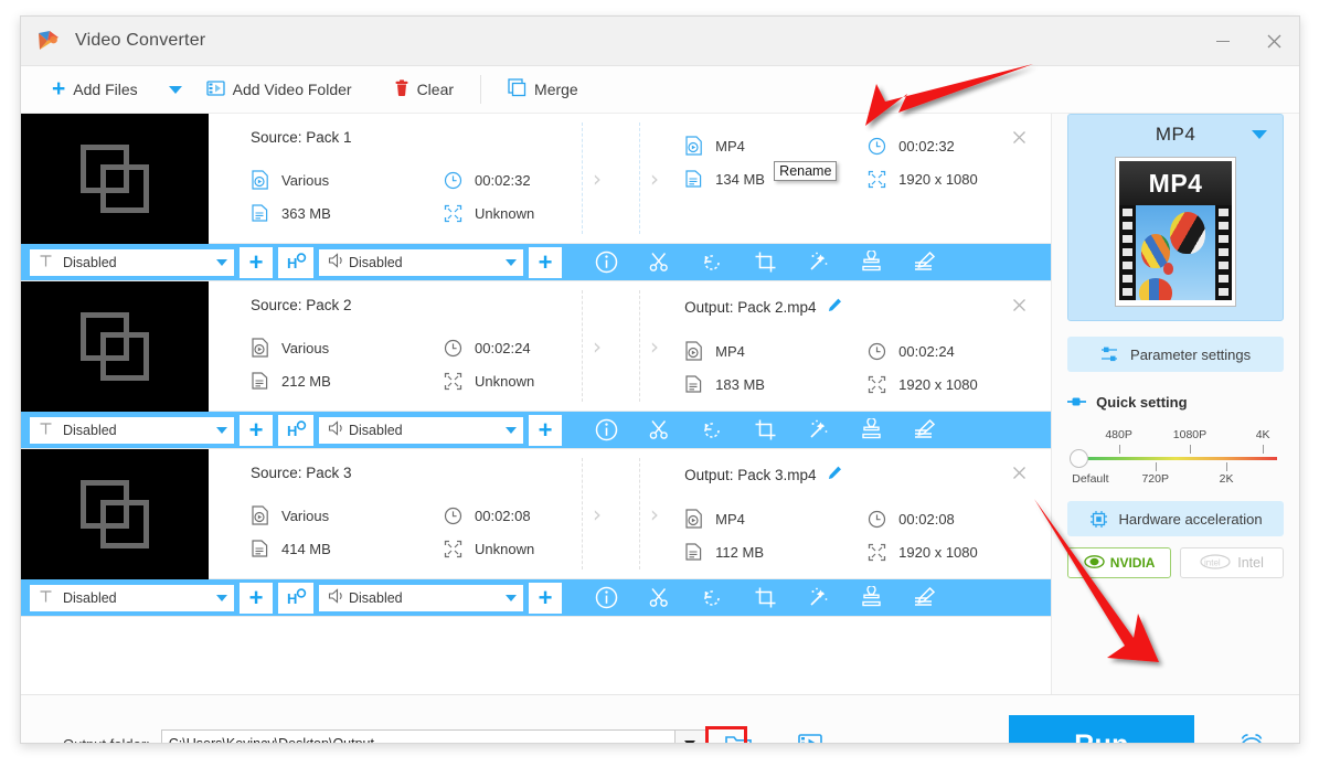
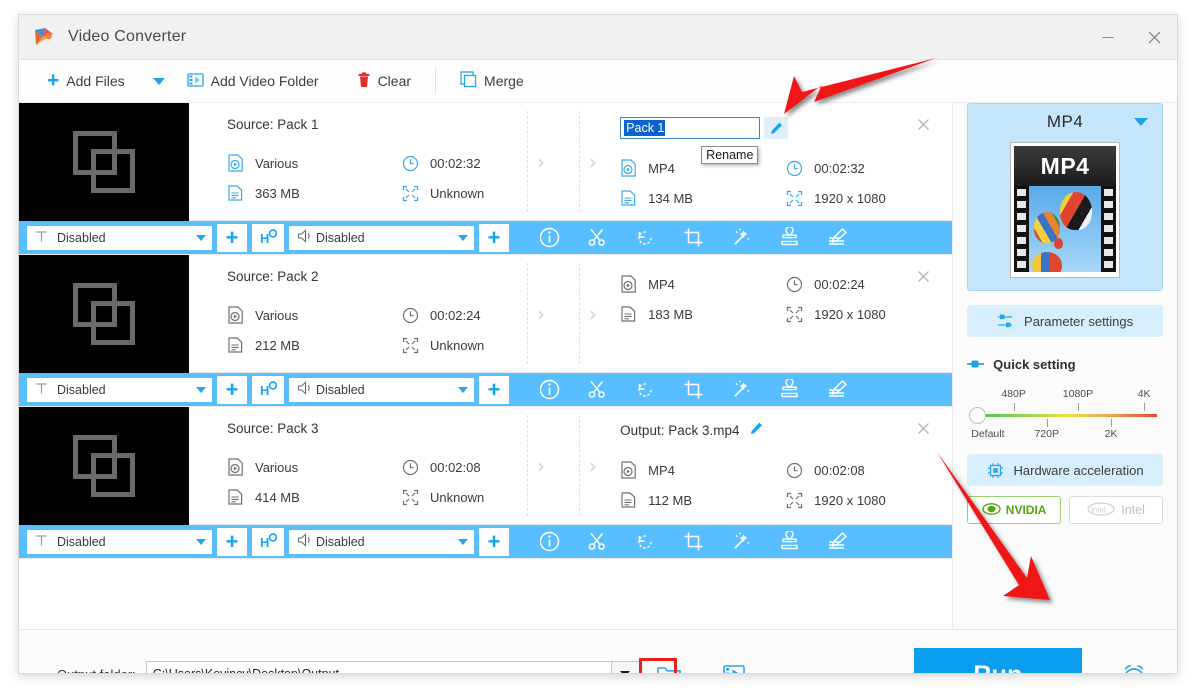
  Video Converter
  +
  Add Files
  Add Video Folder
  Clear
  Merge
  Source: Pack 1
  Various
  00:02:32
  363 MB
  Unknown
  ›
  ›
+ Pack 1
  MP4
  00:02:32
  134 MB
  1920 x 1080
  Rename
  Disabled
  +
  H
  Disabled
  +
  Source: Pack 2
  Various
  00:02:24
  212 MB
  Unknown
  ›
  ›
- Output: Pack 2.mp4
  MP4
  00:02:24
  183 MB
  1920 x 1080
  Disabled
  +
  H
  Disabled
  +
  Source: Pack 3
  Various
  00:02:08
  414 MB
  Unknown
  ›
  ›
  Output: Pack 3.mp4
  MP4
  00:02:08
  112 MB
  1920 x 1080
  Disabled
  +
  H
  Disabled
  +
  MP4
  MP4
  Parameter settings
  Quick setting
  480P
  1080P
  4K
  Default
  720P
  2K
  Hardware acceleration
  NVIDIA
  intel
  Intel
